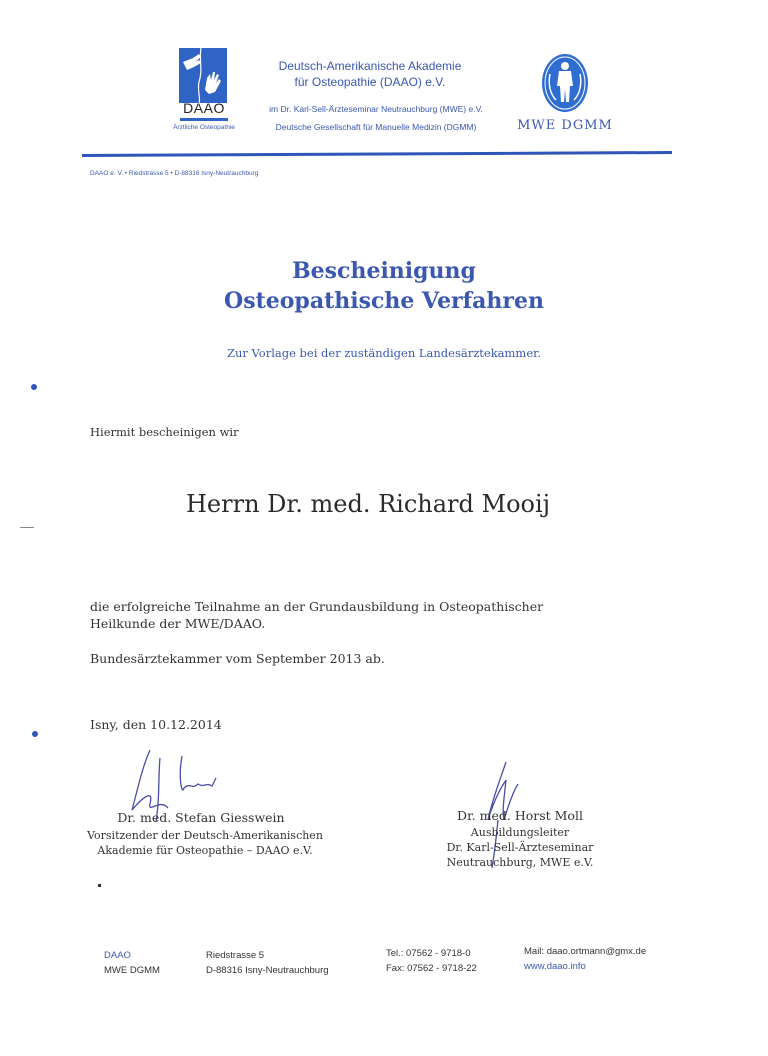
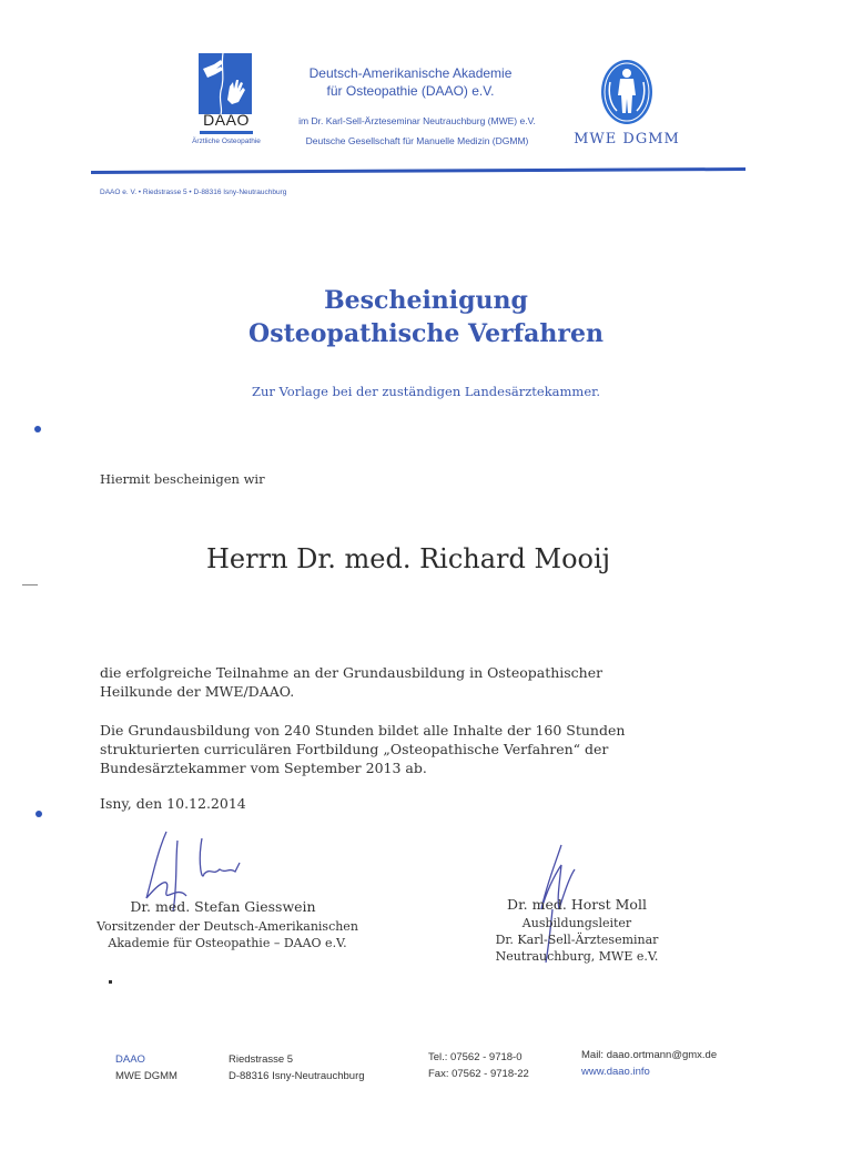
  DAAO
  Deutsch-Amerikanische Akademie
  für Osteopathie (DAAO) e.V.
  im Dr. Karl-Sell-Ärzteseminar Neutrauchburg (MWE) e.V.
  Deutsche Gesellschaft für Manuelle Medizin (DGMM)
  MWE DGMM
  Bescheinigung
  Osteopathische Verfahren
  Zur Vorlage bei der zuständigen Landesärztekammer.
  Hiermit bescheinigen wir
  Herrn Dr. med. Richard Mooij
  die erfolgreiche Teilnahme an der Grundausbildung in Osteopathischer
  Heilkunde der MWE/DAAO.
+ Die Grundausbildung von 240 Stunden bildet alle Inhalte der 160 Stunden
+ strukturierten curriculären Fortbildung „Osteopathische Verfahren“ der
  Bundesärztekammer vom September 2013 ab.
  Isny, den 10.12.2014
  Dr. med. Stefan Giesswein
  Vorsitzender der Deutsch-Amerikanischen
  Akademie für Osteopathie – DAAO e.V.
  Dr. med. Horst Moll
  Ausbildungsleiter
  Dr. Karl-Sell-Ärzteseminar
  Neutrauchburg, MWE e.V.
  DAAO
  MWE DGMM
  Riedstrasse 5
  D-88316 Isny-Neutrauchburg
  Tel.: 07562 - 9718-0
  Fax: 07562 - 9718-22
  Mail: daao.ortmann@gmx.de
  www.daao.info
